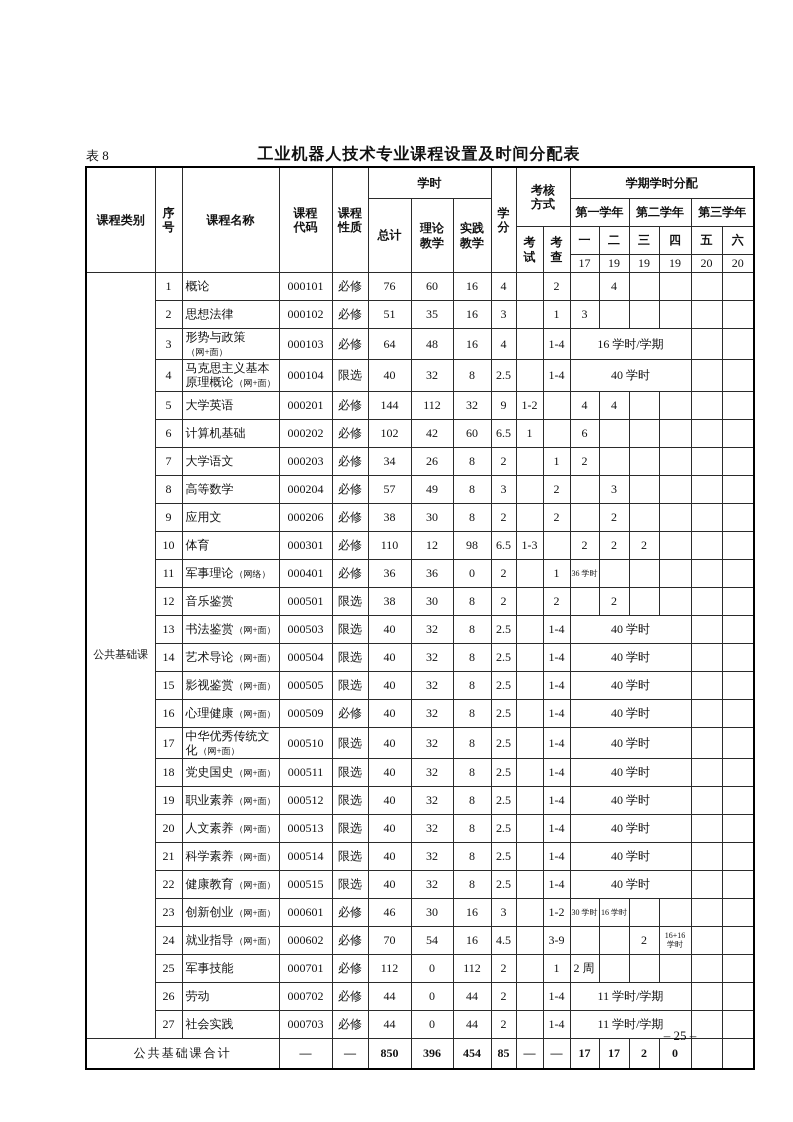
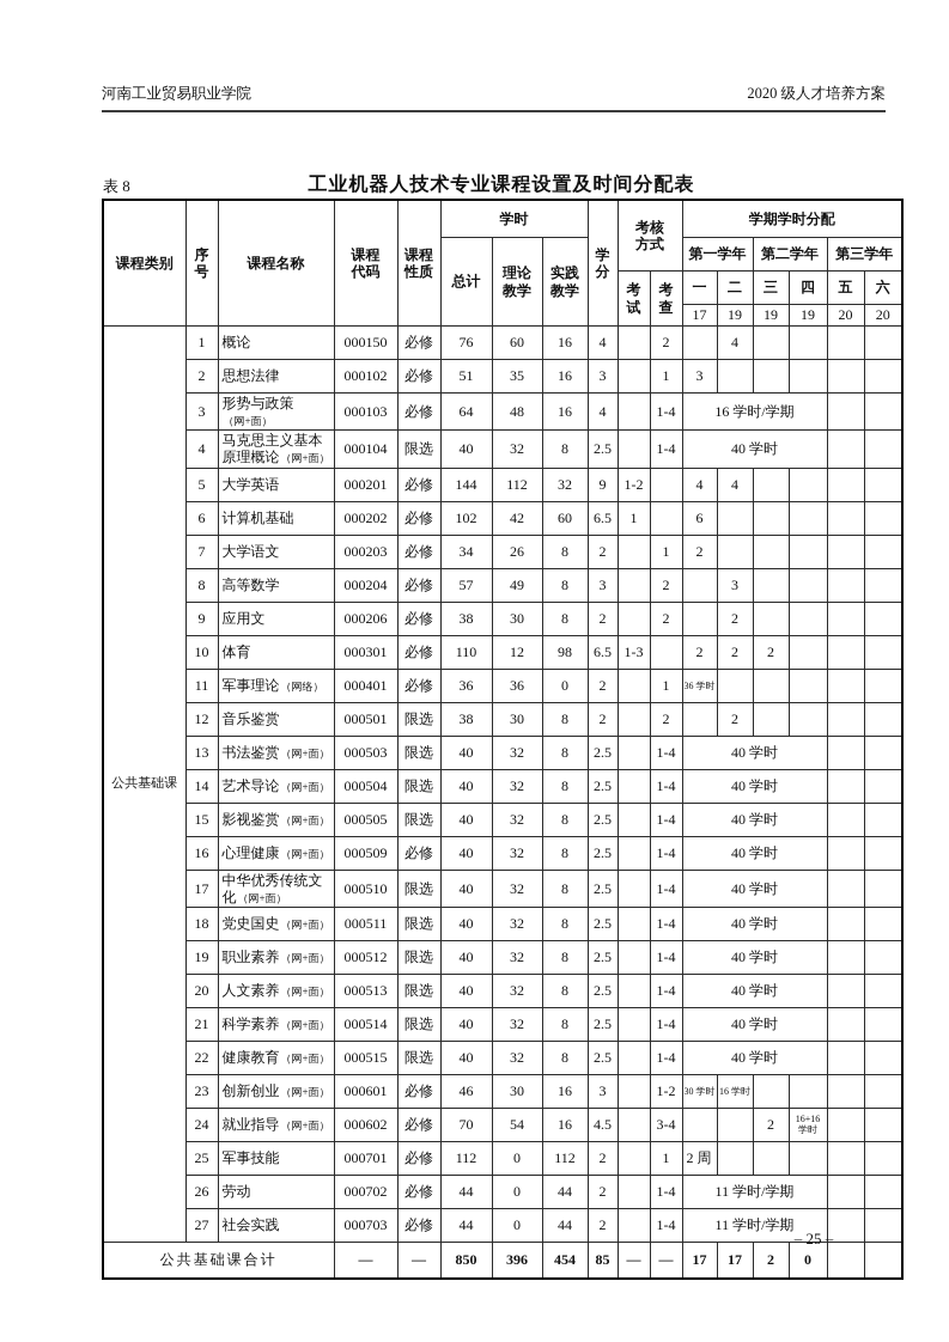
+ 河南工业贸易职业学院
+ 2020 级人才培养方案
  表 8
  工业机器人技术专业课程设置及时间分配表
  课程类别	序号	课程名称	课程代码	课程性质	学时	学分	考核方式	学期学时分配
  总计	理论教学	实践教学	第一学年	第二学年	第三学年
  考试	考查	一	二	三	四	五	六
  17	19	19	19	20	20
- 公共基础课	1	概论	000101	必修	76	60	16	4		2		4
+ 公共基础课	1	概论	000150	必修	76	60	16	4		2		4
  2	思想法律	000102	必修	51	35	16	3		1	3
  3	形势与政策（网+面）	000103	必修	64	48	16	4		1-4	16 学时/学期
  4	马克思主义基本原理概论（网+面）	000104	限选	40	32	8	2.5		1-4	40 学时
  5	大学英语	000201	必修	144	112	32	9	1-2		4	4
  6	计算机基础	000202	必修	102	42	60	6.5	1		6
  7	大学语文	000203	必修	34	26	8	2		1	2
  8	高等数学	000204	必修	57	49	8	3		2		3
  9	应用文	000206	必修	38	30	8	2		2		2
  10	体育	000301	必修	110	12	98	6.5	1-3		2	2	2
  11	军事理论（网络）	000401	必修	36	36	0	2		1	36 学时
  12	音乐鉴赏	000501	限选	38	30	8	2		2		2
  13	书法鉴赏（网+面）	000503	限选	40	32	8	2.5		1-4	40 学时
  14	艺术导论（网+面）	000504	限选	40	32	8	2.5		1-4	40 学时
  15	影视鉴赏（网+面）	000505	限选	40	32	8	2.5		1-4	40 学时
  16	心理健康（网+面）	000509	必修	40	32	8	2.5		1-4	40 学时
  17	中华优秀传统文化（网+面）	000510	限选	40	32	8	2.5		1-4	40 学时
  18	党史国史（网+面）	000511	限选	40	32	8	2.5		1-4	40 学时
  19	职业素养（网+面）	000512	限选	40	32	8	2.5		1-4	40 学时
  20	人文素养（网+面）	000513	限选	40	32	8	2.5		1-4	40 学时
  21	科学素养（网+面）	000514	限选	40	32	8	2.5		1-4	40 学时
  22	健康教育（网+面）	000515	限选	40	32	8	2.5		1-4	40 学时
  23	创新创业（网+面）	000601	必修	46	30	16	3		1-2	30 学时	16 学时
- 24	就业指导（网+面）	000602	必修	70	54	16	4.5		3-9			2	16+16 学时
+ 24	就业指导（网+面）	000602	必修	70	54	16	4.5		3-4			2	16+16 学时
  25	军事技能	000701	必修	112	0	112	2		1	2 周
  26	劳动	000702	必修	44	0	44	2		1-4	11 学时/学期
  27	社会实践	000703	必修	44	0	44	2		1-4	11 学时/学期
  公共基础课合计	—	—	850	396	454	85	—	—	17	17	2	0
  – 25 –
